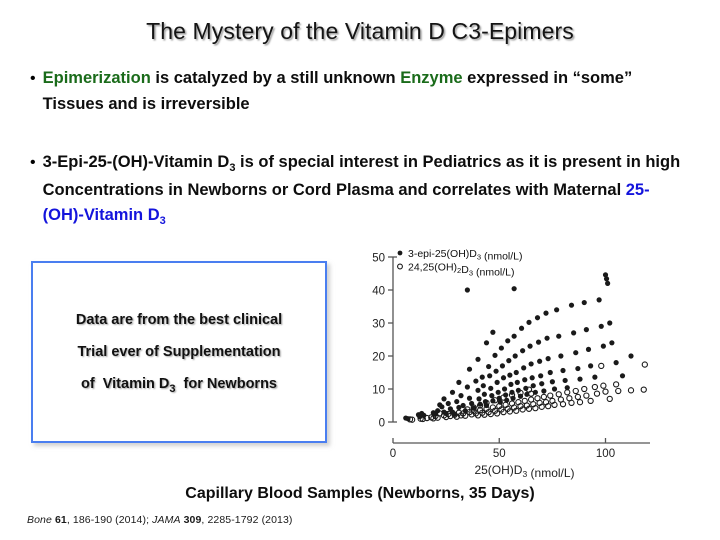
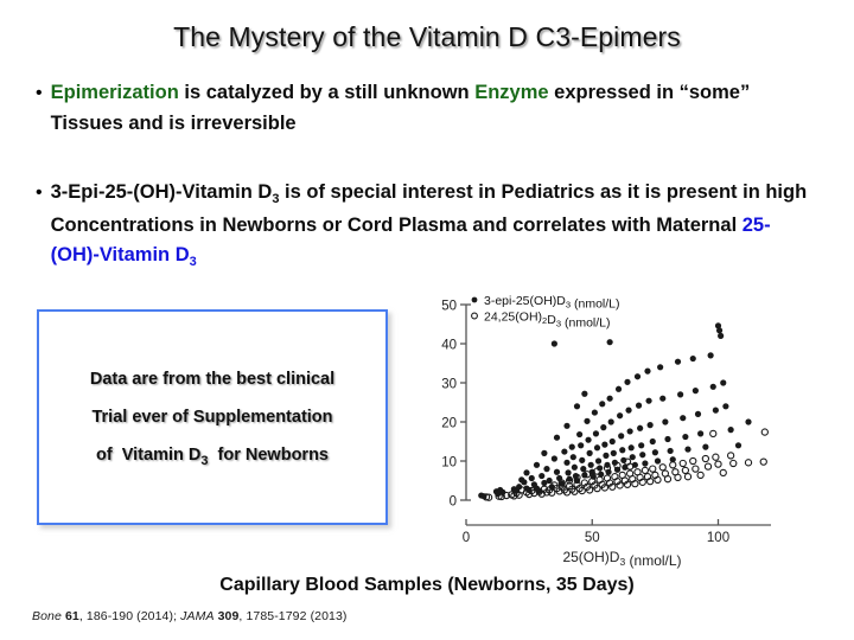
  The Mystery of the Vitamin D C3-Epimers
  •
  Epimerization is catalyzed by a still unknown Enzyme expressed in “some” Tissues and is irreversible
  •
  3-Epi-25-(OH)-Vitamin D3 is of special interest in Pediatrics as it is present in high Concentrations in Newborns or Cord Plasma and correlates with Maternal 25-(OH)-Vitamin D3
  Data are from the best clinical
  Trial ever of Supplementation
  of Vitamin D3 for Newborns
  0
  10
  20
  30
  40
  50
  0
  50
  100
  3-epi-25(OH)D3 (nmol/L)
  24,25(OH)2D3 (nmol/L)
  25(OH)D3 (nmol/L)
  Capillary Blood Samples (Newborns, 35 Days)
- Bone 61, 186-190 (2014); JAMA 309, 2285-1792 (2013)
+ Bone 61, 186-190 (2014); JAMA 309, 1785-1792 (2013)
